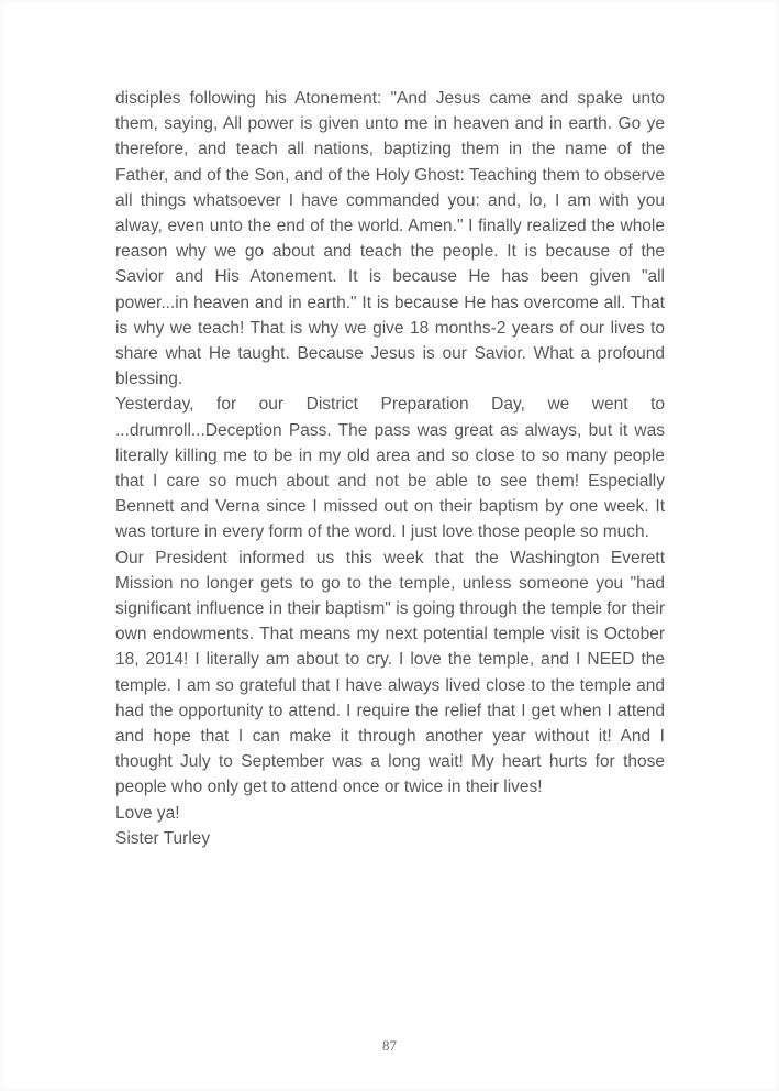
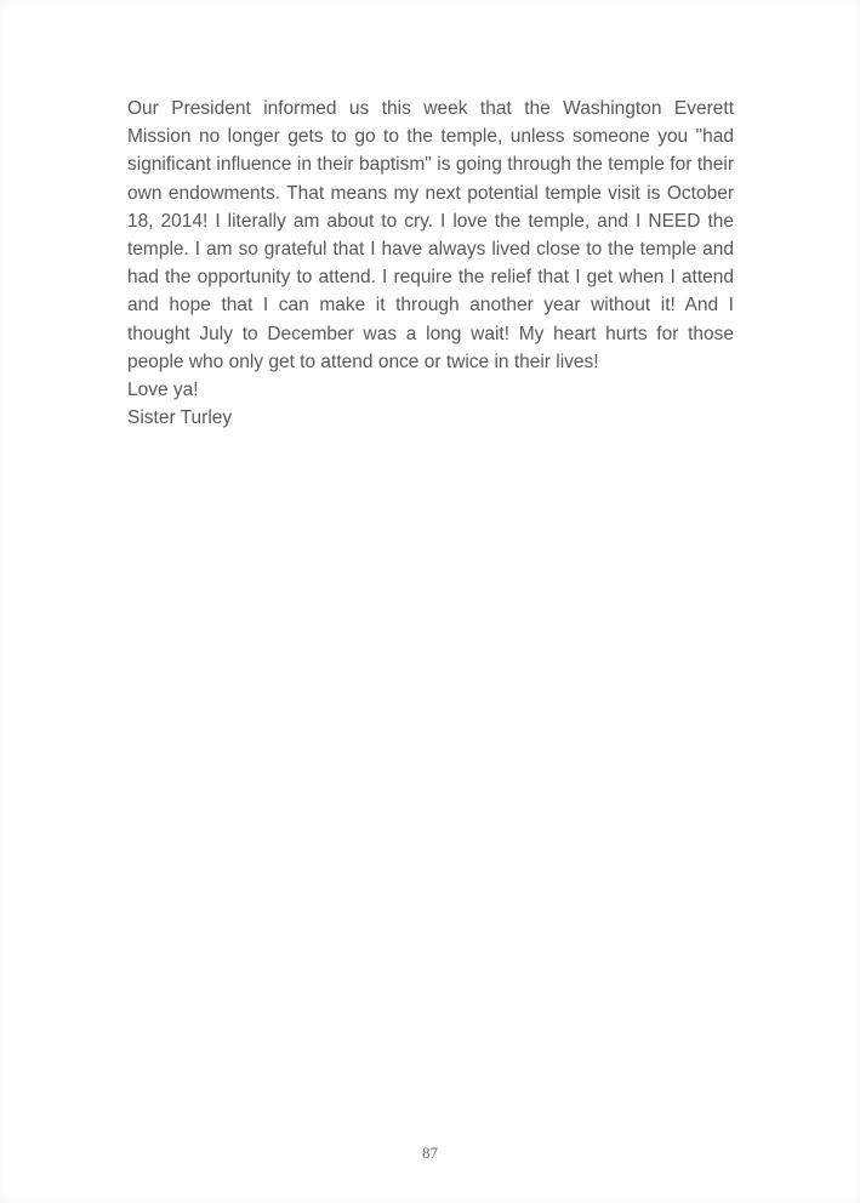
- disciples following his Atonement: "And Jesus came and spake unto them, saying, All power is given unto me in heaven and in earth. Go ye therefore, and teach all nations, baptizing them in the name of the Father, and of the Son, and of the Holy Ghost: Teaching them to observe all things whatsoever I have commanded you: and, lo, I am with you alway, even unto the end of the world. Amen." I finally realized the whole reason why we go about and teach the people. It is because of the Savior and His Atonement. It is because He has been given "all power...in heaven and in earth." It is because He has overcome all. That is why we teach! That is why we give 18 months-2 years of our lives to share what He taught. Because Jesus is our Savior. What a profound blessing.
- Yesterday, for our District Preparation Day, we went to ...drumroll...Deception Pass. The pass was great as always, but it was literally killing me to be in my old area and so close to so many people that I care so much about and not be able to see them! Especially Bennett and Verna since I missed out on their baptism by one week. It was torture in every form of the word. I just love those people so much.
- Our President informed us this week that the Washington Everett Mission no longer gets to go to the temple, unless someone you "had significant influence in their baptism" is going through the temple for their own endowments. That means my next potential temple visit is October 18, 2014! I literally am about to cry. I love the temple, and I NEED the temple. I am so grateful that I have always lived close to the temple and had the opportunity to attend. I require the relief that I get when I attend and hope that I can make it through another year without it! And I thought July to September was a long wait! My heart hurts for those people who only get to attend once or twice in their lives!
+ Our President informed us this week that the Washington Everett Mission no longer gets to go to the temple, unless someone you "had significant influence in their baptism" is going through the temple for their own endowments. That means my next potential temple visit is October 18, 2014! I literally am about to cry. I love the temple, and I NEED the temple. I am so grateful that I have always lived close to the temple and had the opportunity to attend. I require the relief that I get when I attend and hope that I can make it through another year without it! And I thought July to December was a long wait! My heart hurts for those people who only get to attend once or twice in their lives!
  Love ya!
  Sister Turley
  87
